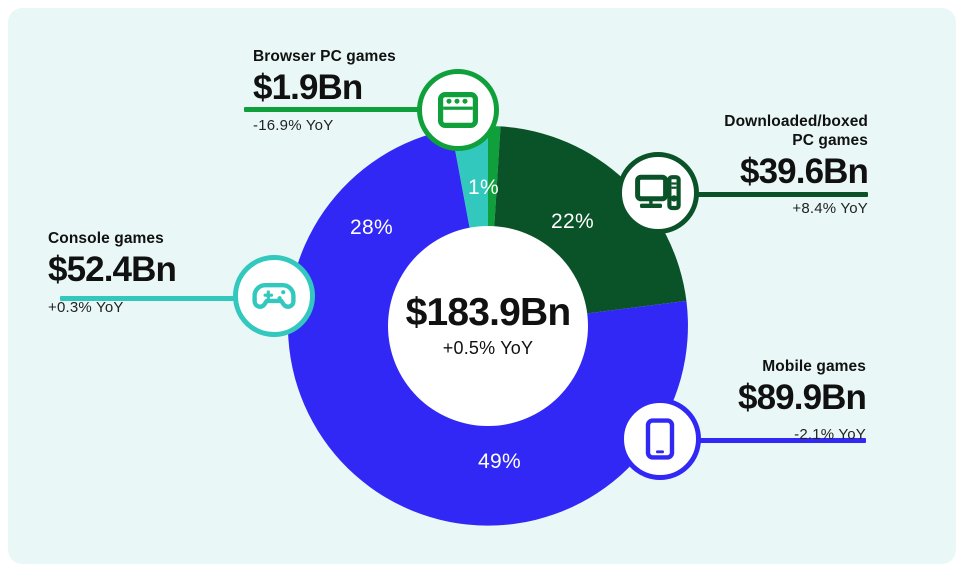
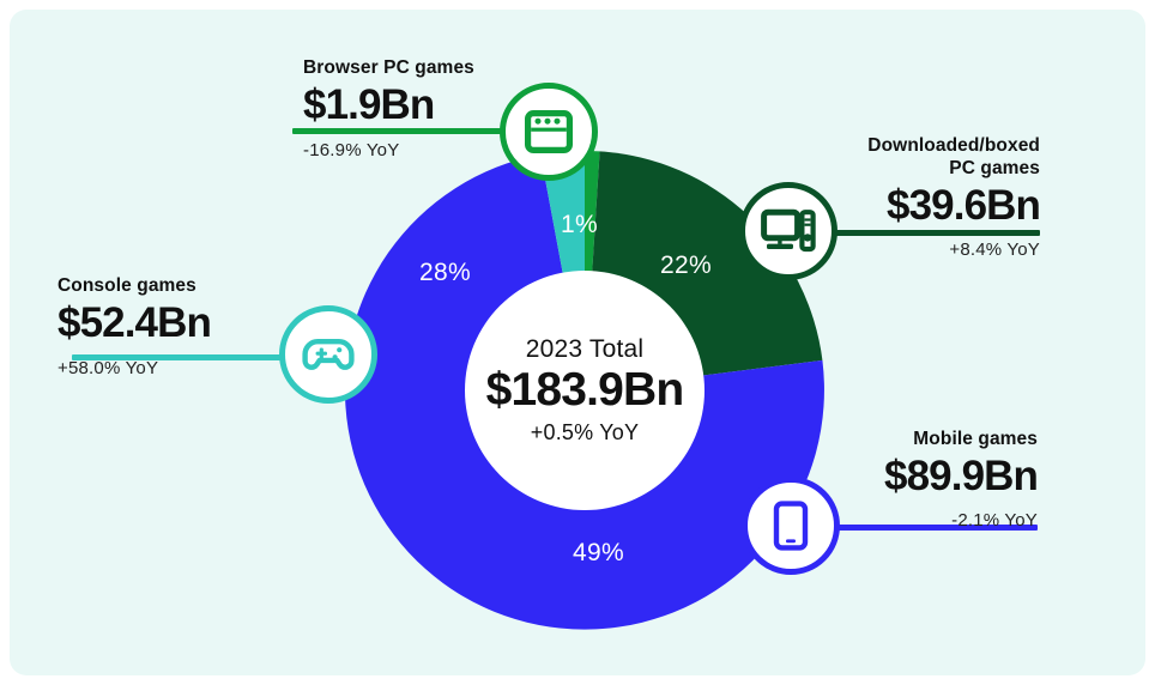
  1%
  22%
  49%
  28%
+ 2023 Total
  $183.9Bn
  +0.5% YoY
  Browser PC games
  $1.9Bn
  -16.9% YoY
  Downloaded/boxed
  PC games
  $39.6Bn
  +8.4% YoY
  Console games
  $52.4Bn
- +0.3% YoY
+ +58.0% YoY
  Mobile games
  $89.9Bn
  -2.1% YoY
